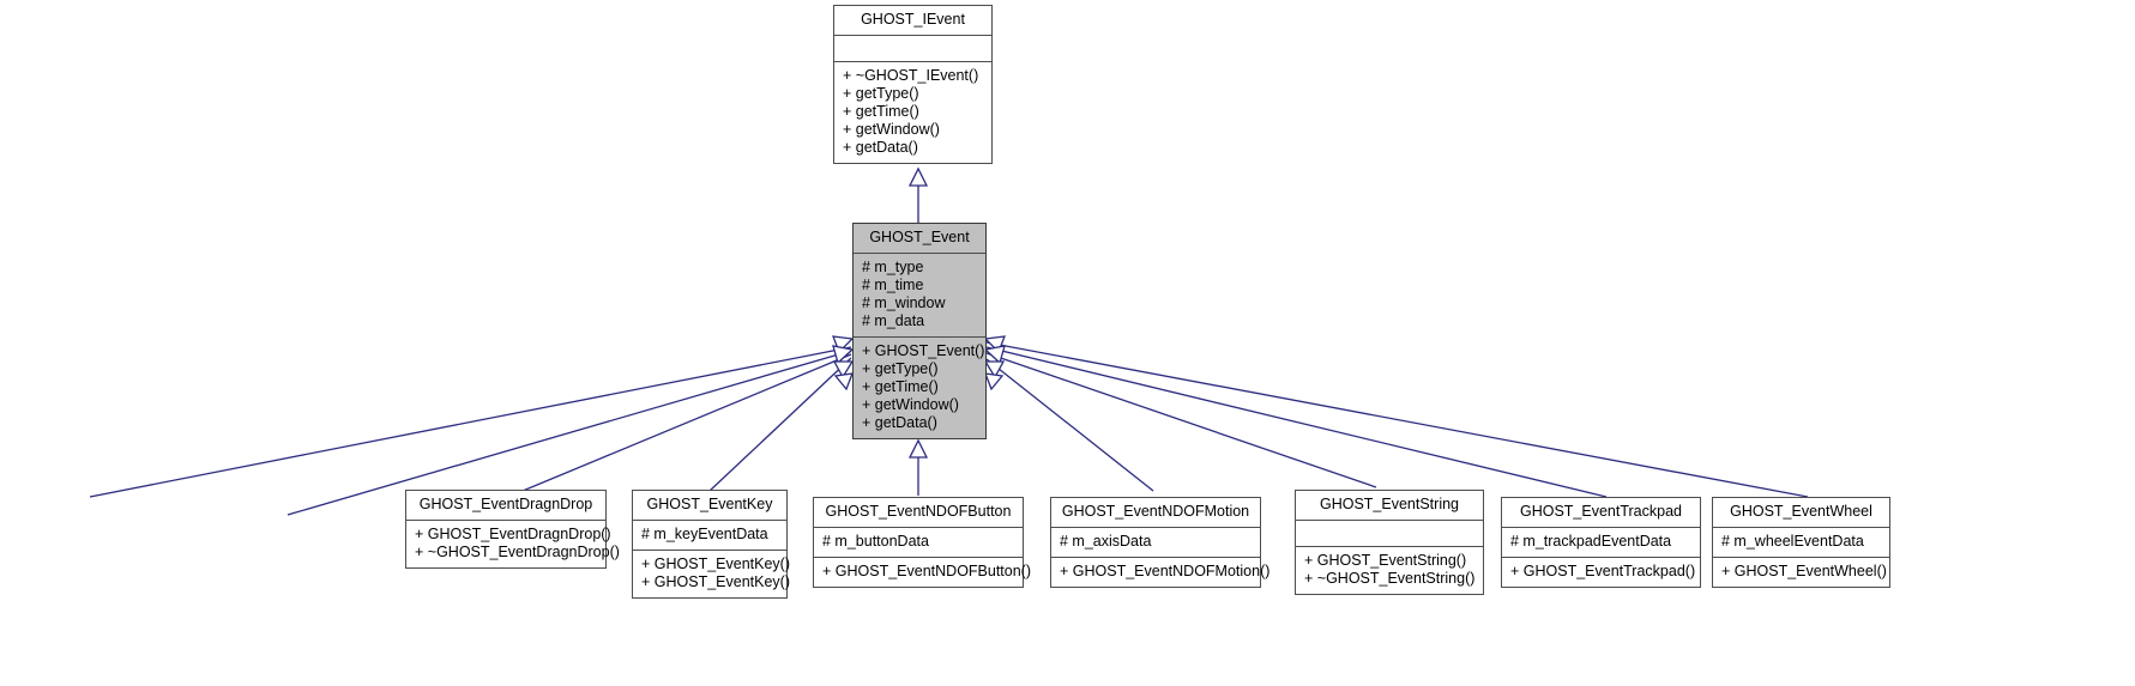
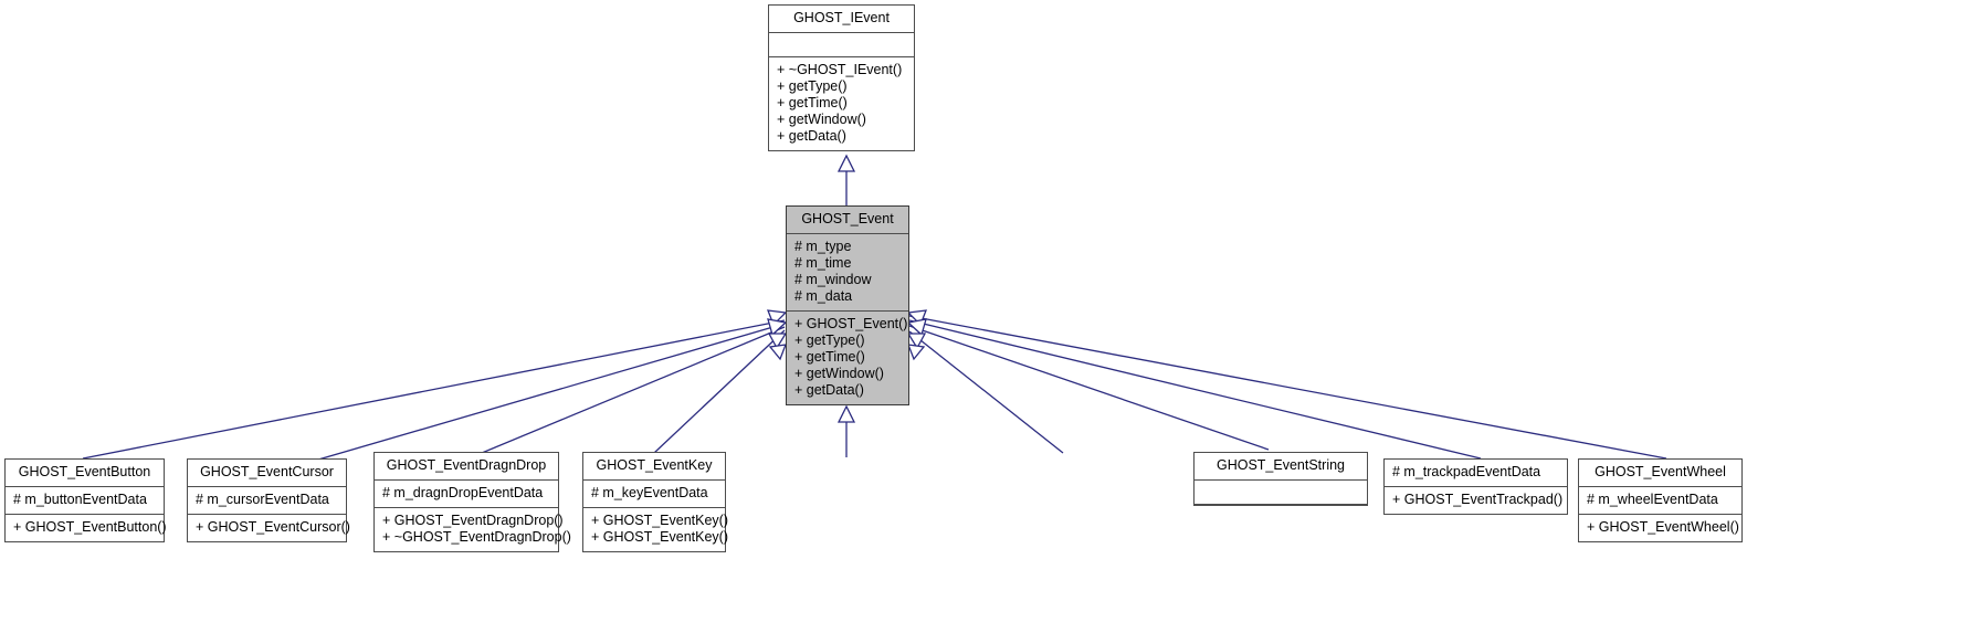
  GHOST_IEvent
  + ~GHOST_IEvent()
  + getType()
  + getTime()
  + getWindow()
  + getData()
  GHOST_Event
  # m_type
  # m_time
  # m_window
  # m_data
  + GHOST_Event()
  + getType()
  + getTime()
  + getWindow()
  + getData()
+ GHOST_EventButton
+ # m_buttonEventData
+ + GHOST_EventButton()
+ GHOST_EventCursor
+ # m_cursorEventData
+ + GHOST_EventCursor()
  GHOST_EventDragnDrop
+ # m_dragnDropEventData
  + GHOST_EventDragnDrop()
  + ~GHOST_EventDragnDrop()
  GHOST_EventKey
  # m_keyEventData
  + GHOST_EventKey()
  + GHOST_EventKey()
- GHOST_EventNDOFButton
- # m_buttonData
- + GHOST_EventNDOFButton()
- GHOST_EventNDOFMotion
- # m_axisData
- + GHOST_EventNDOFMotion()
  GHOST_EventString
- + GHOST_EventString()
- + ~GHOST_EventString()
- GHOST_EventTrackpad
  # m_trackpadEventData
  + GHOST_EventTrackpad()
  GHOST_EventWheel
  # m_wheelEventData
  + GHOST_EventWheel()
